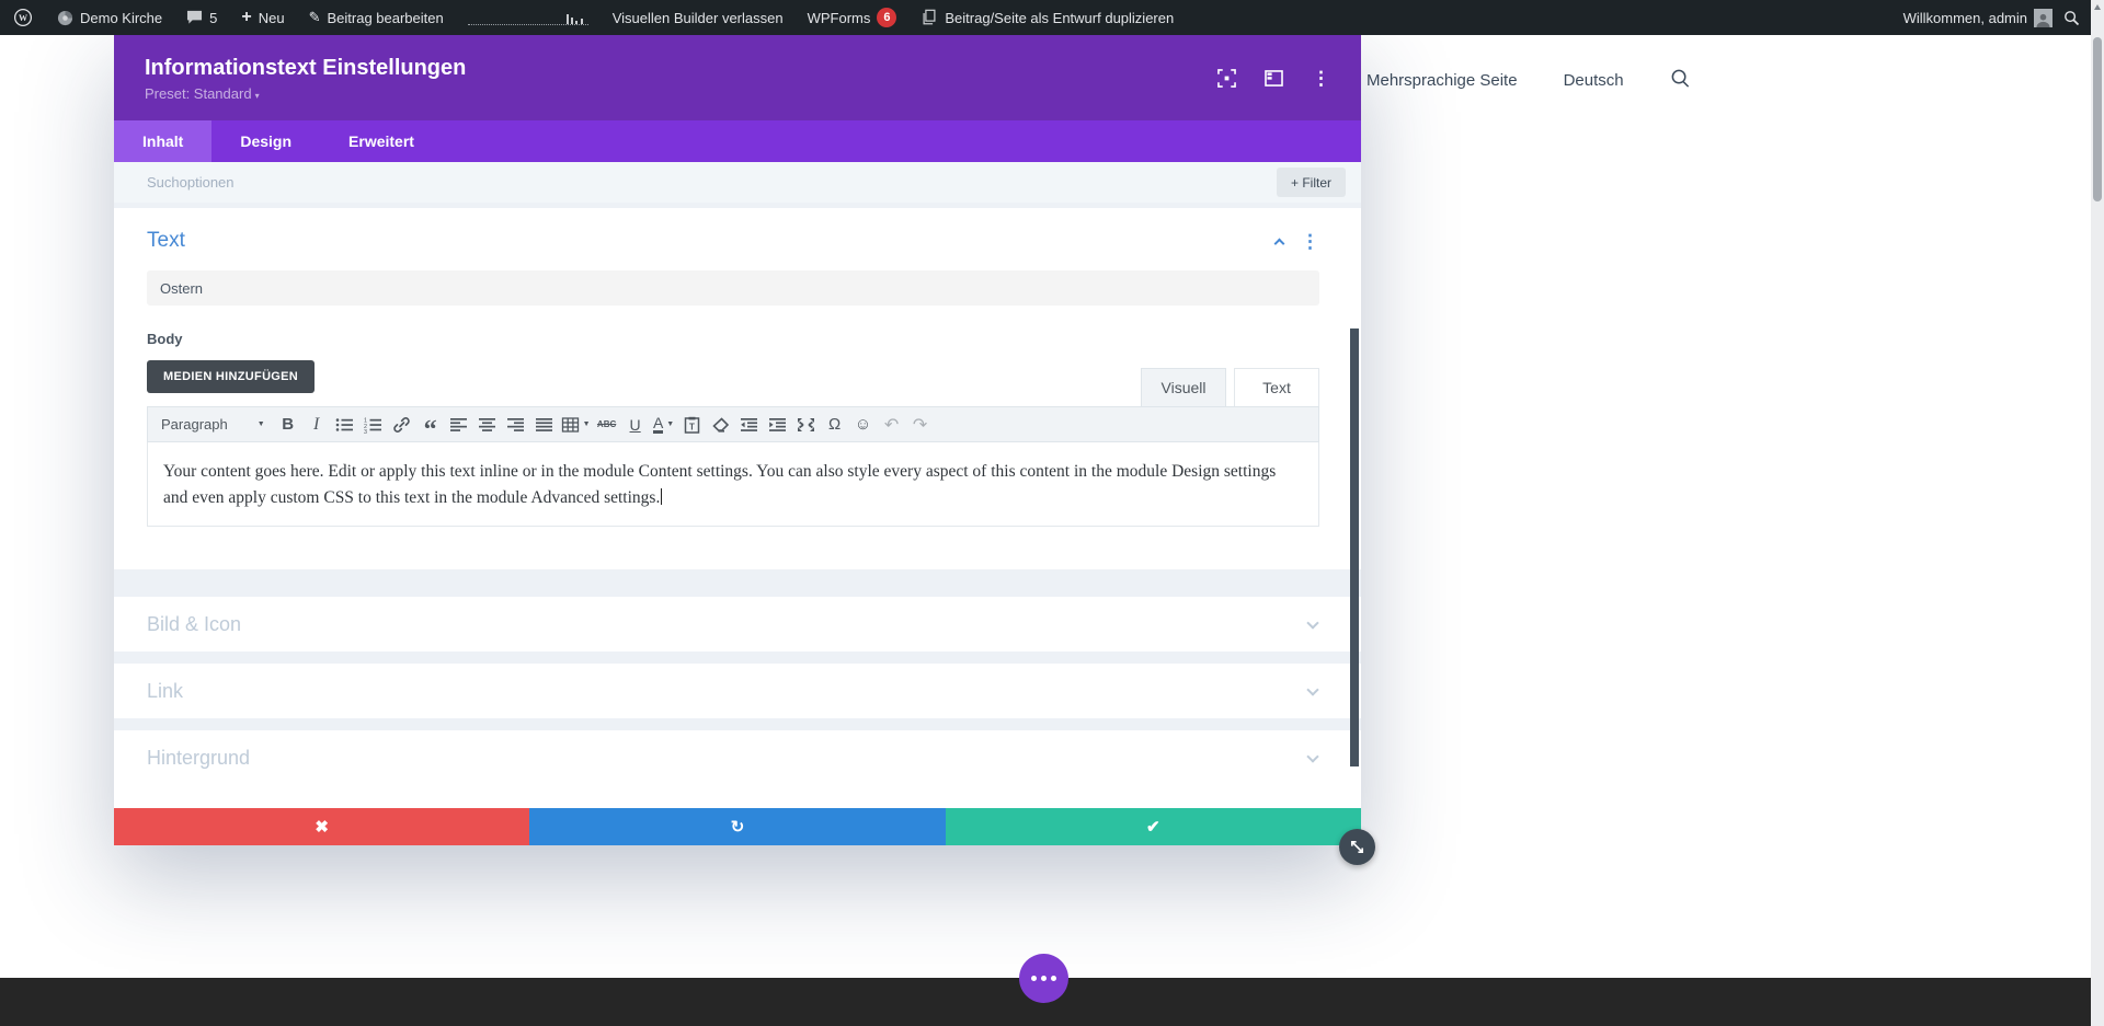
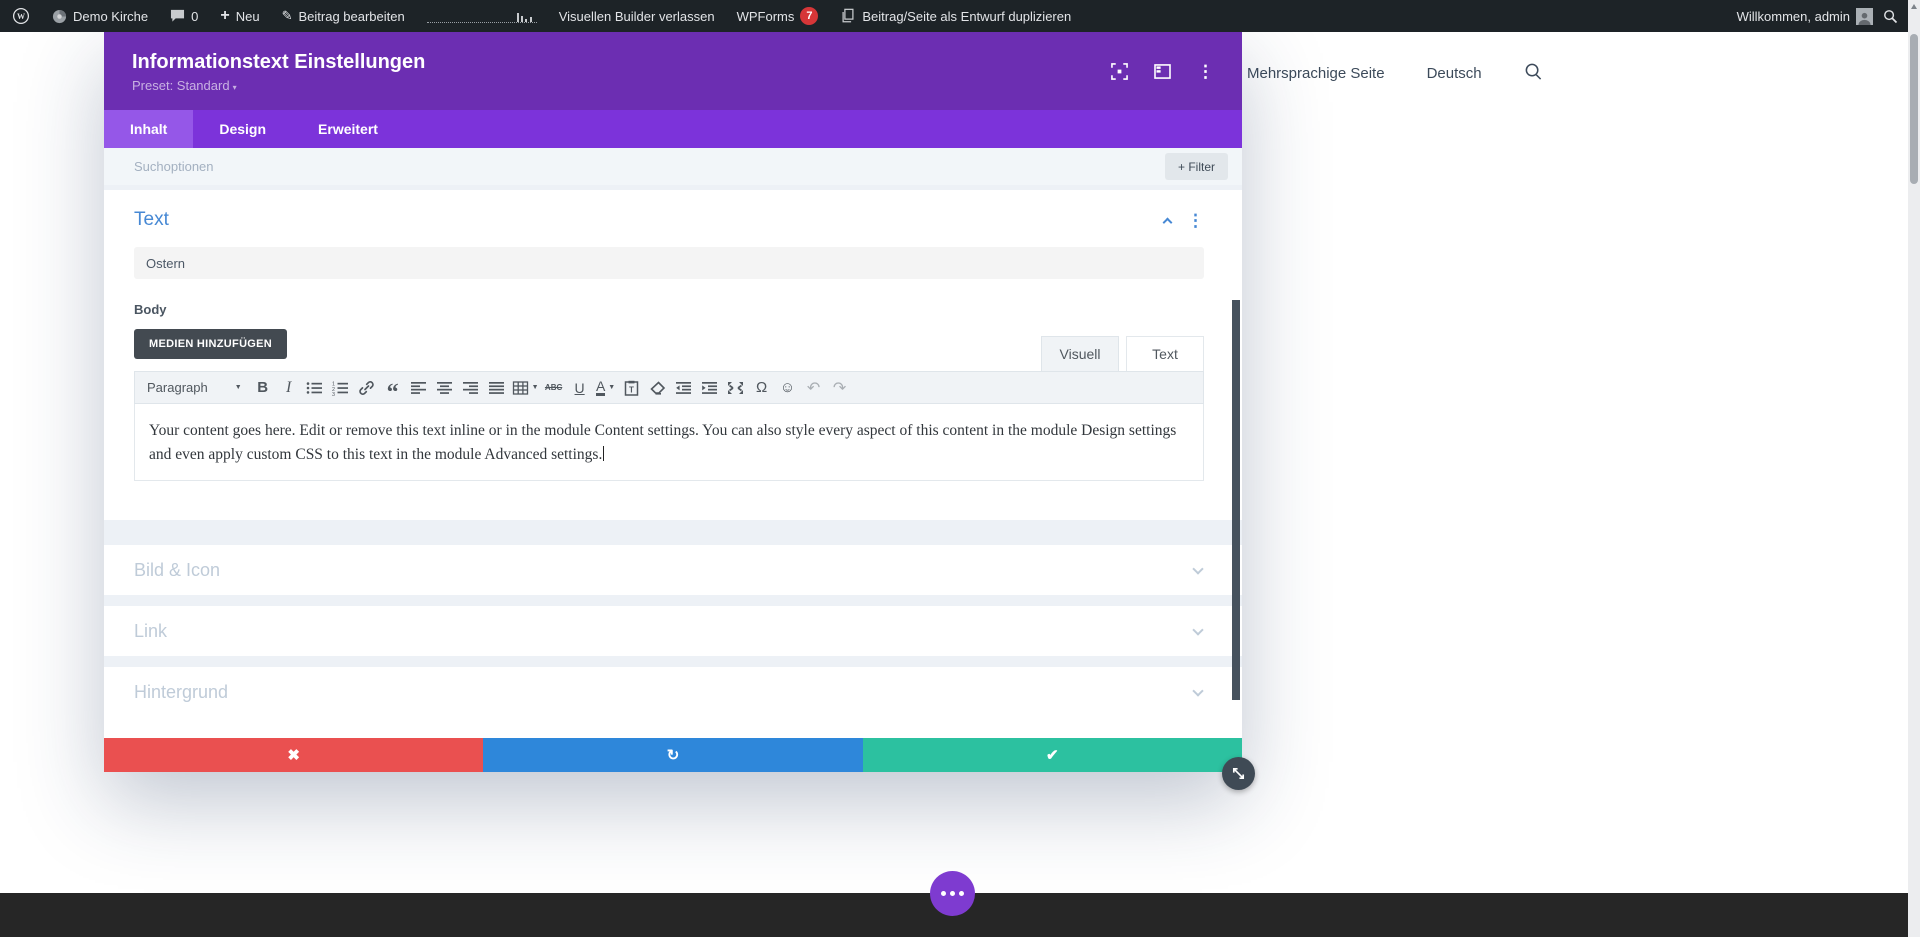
  W
  Demo Kirche
- 5
+ 0
  +
  Neu
  ✎
  Beitrag bearbeiten
  Visuellen Builder verlassen
  WPForms
- 6
+ 7
  Beitrag/Seite als Entwurf duplizieren
  Willkommen, admin
  Mehrsprachige Seite
  Deutsch
  Informationstext Einstellungen
  Preset: Standard ▾
  ⋮
  Inhalt
  Design
  Erweitert
  Suchoptionen
  + Filter
  Text
  ⋮
  Ostern
  Body
  MEDIEN HINZUFÜGEN
  Visuell
  Text
  Paragraph
  B
  I
  “
  ABC
  U
  A
  T
  Ω
  ☺
  ↶
  ↷
- Your content goes here. Edit or apply this text inline or in the module Content settings. You can also style every aspect of this content in the module Design settings and even apply custom CSS to this text in the module Advanced settings.
+ Your content goes here. Edit or remove this text inline or in the module Content settings. You can also style every aspect of this content in the module Design settings and even apply custom CSS to this text in the module Advanced settings.
  Bild & Icon
  Link
  Hintergrund
  ✖
  ↻
  ✔
